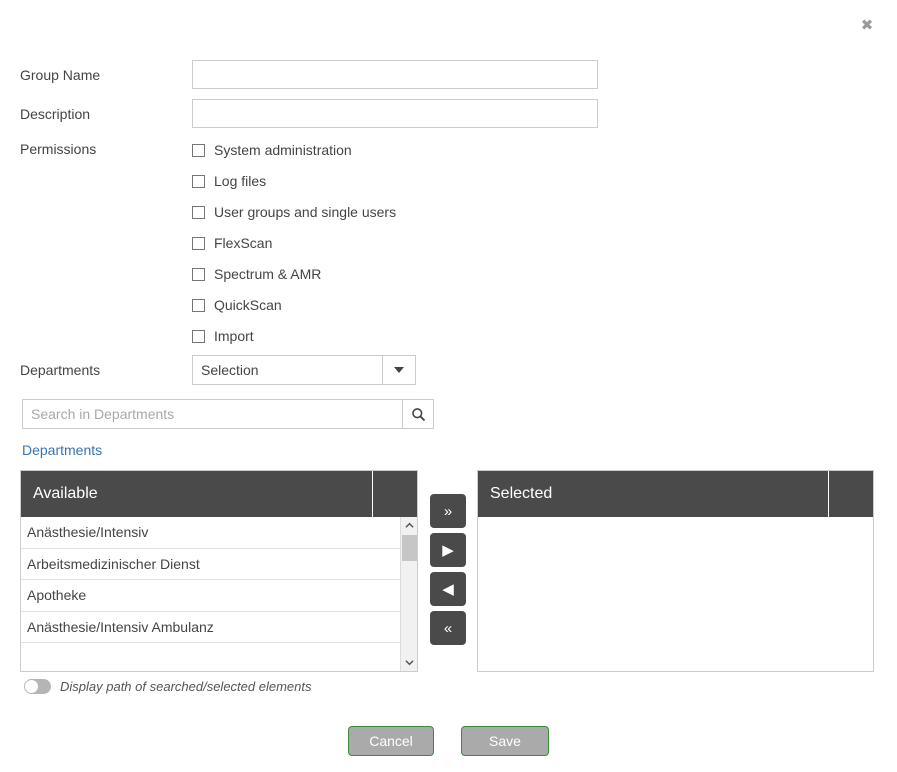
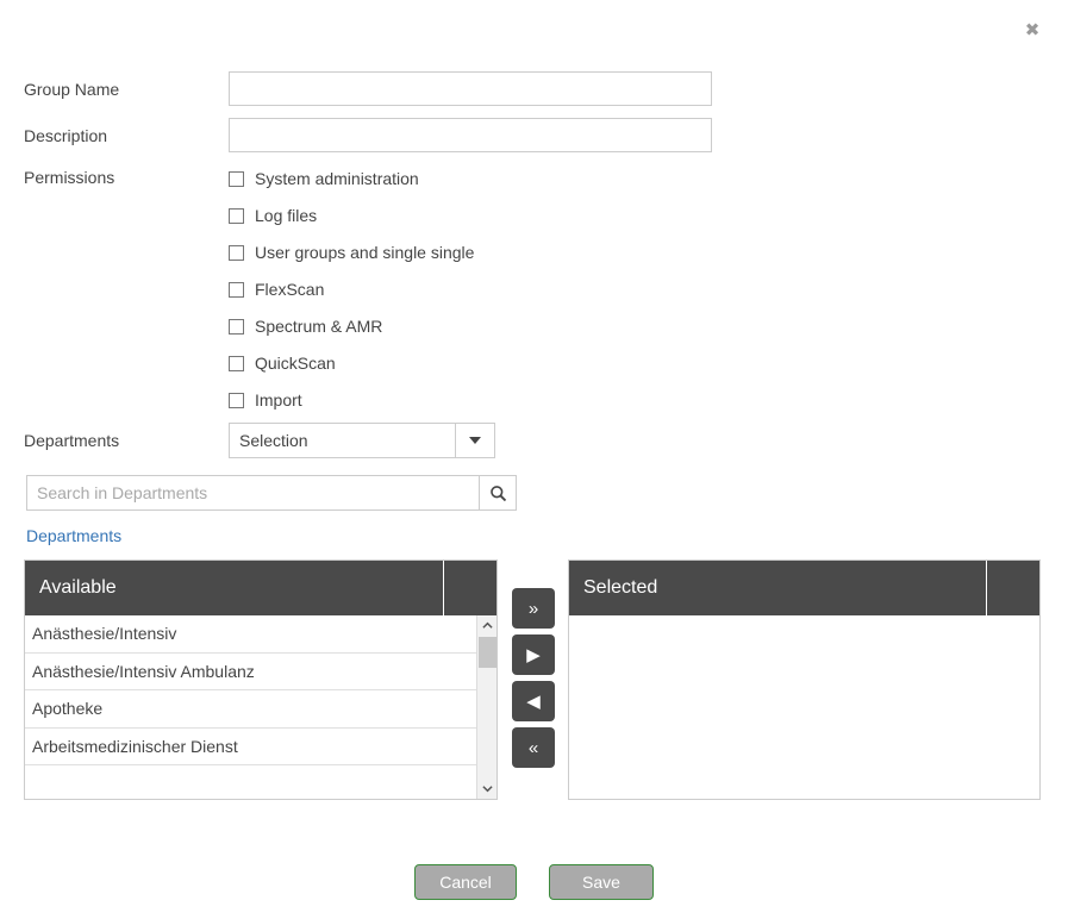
  ✖
  Group Name
  Description
  Permissions
  System administration
  Log files
- User groups and single users
+ User groups and single single
  FlexScan
  Spectrum & AMR
  QuickScan
  Import
  Departments
  Selection
  Search in Departments
  Departments
  Available
  Anästhesie/Intensiv
- Arbeitsmedizinischer Dienst
+ Anästhesie/Intensiv Ambulanz
  Apotheke
- Anästhesie/Intensiv Ambulanz
+ Arbeitsmedizinischer Dienst
  »
  ▶
  ◀
  «
  Selected
- Display path of searched/selected elements
  Cancel
  Save
